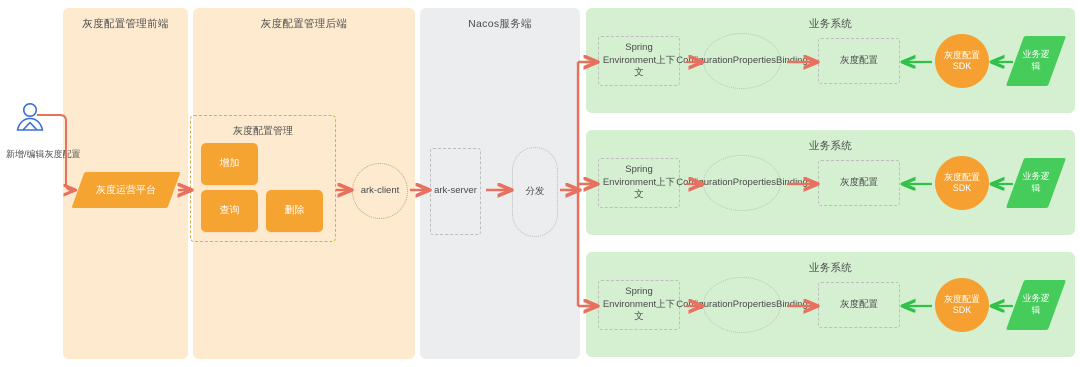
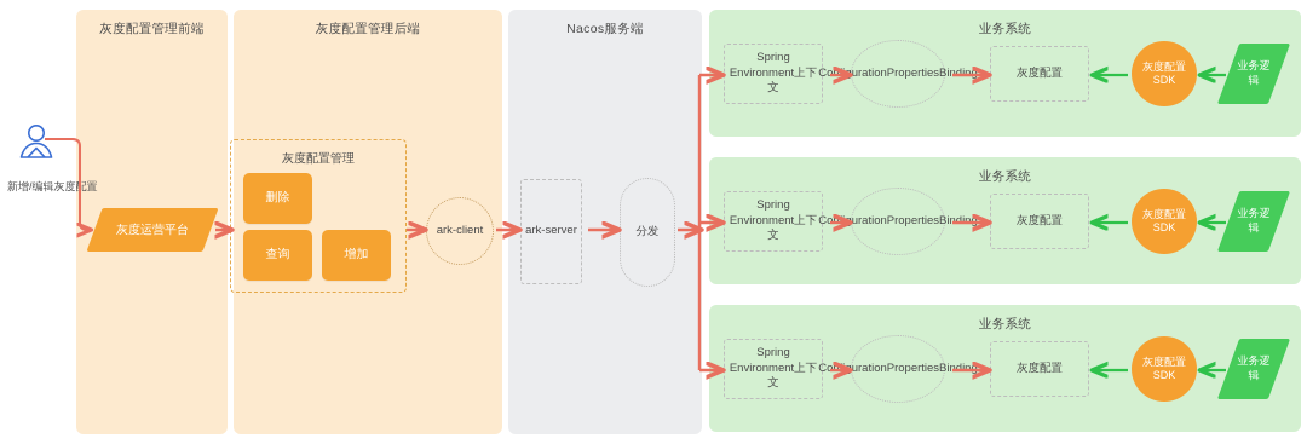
  灰度配置管理前端
  灰度配置管理后端
  Nacos服务端
  业务系统
  业务系统
  业务系统
  新增/编辑灰度配置
  灰度运营平台
  灰度配置管理
- 增加
+ 删除
  查询
- 删除
+ 增加
  ark-client
  ark-server
  分发
  Spring Environment上下文
  ConfigurationPropertiesBinding
  灰度配置
  灰度配置SDK
  业务逻辑
  Spring Environment上下文
  ConfigurationPropertiesBinding
  灰度配置
  灰度配置SDK
  业务逻辑
  Spring Environment上下文
  ConfigurationPropertiesBinding
  灰度配置
  灰度配置SDK
  业务逻辑
